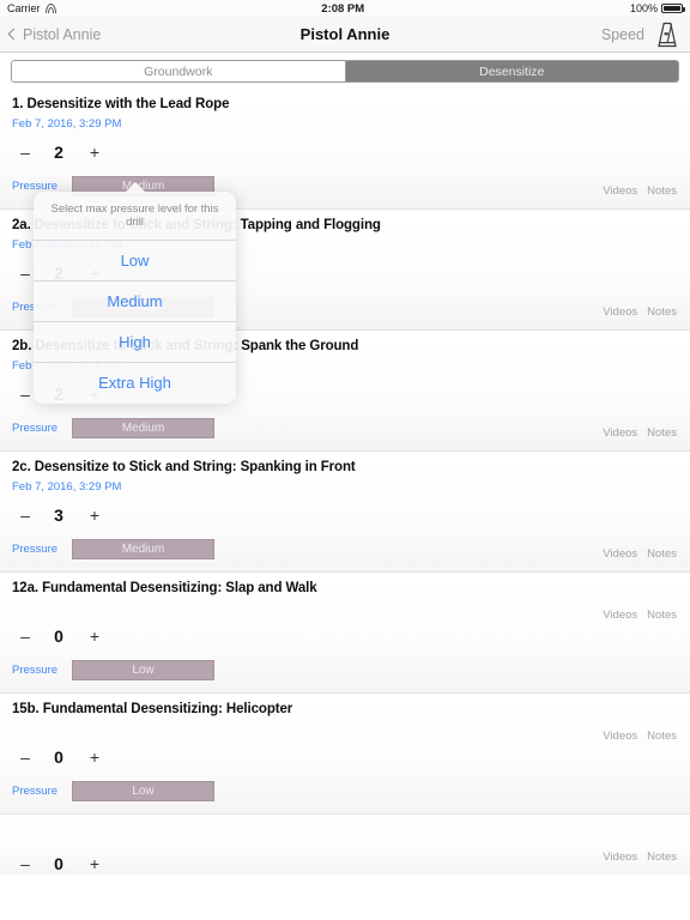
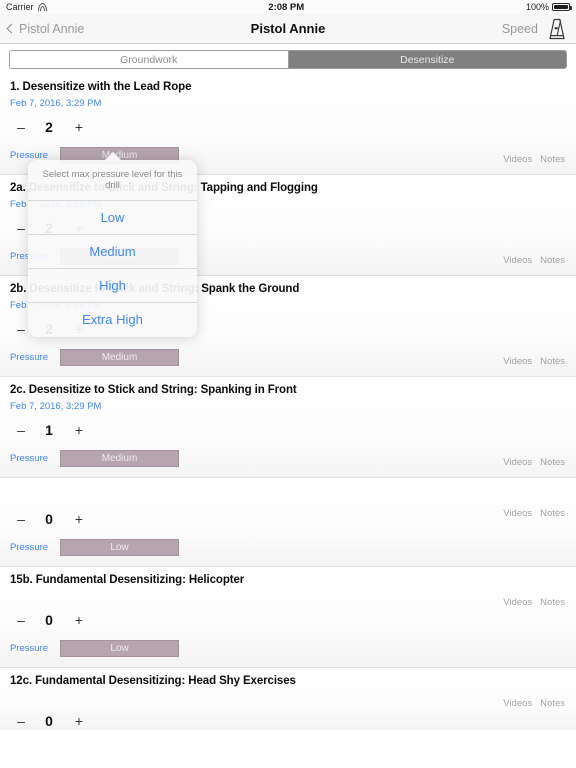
  Carrier
  2:08 PM
  100%
  Pistol Annie
  Pistol Annie
  Speed
  Groundwork
  Desensitize
  1. Desensitize with the Lead Rope
  Feb 7, 2016, 3:29 PM
  Videos
  Notes
  –
  2
  +
  Pressure
  Medium
  Videos
  Notes
  –
  Videos
  Notes
  –
  Pressure
  Medium
  2c. Desensitize to Stick and String: Spanking in Front
  Feb 7, 2016, 3:29 PM
  Videos
  Notes
  –
- 3
+ 1
  +
  Pressure
  Medium
- 12a. Fundamental Desensitizing: Slap and Walk
  Videos
  Notes
  –
  0
  +
  Pressure
  Low
  15b. Fundamental Desensitizing: Helicopter
  Videos
  Notes
  –
  0
  +
  Pressure
  Low
+ 12c. Fundamental Desensitizing: Head Shy Exercises
  Videos
  Notes
  –
  0
  +
  Select max pressure level for this drill
  Low
  Medium
  High
  Extra High
